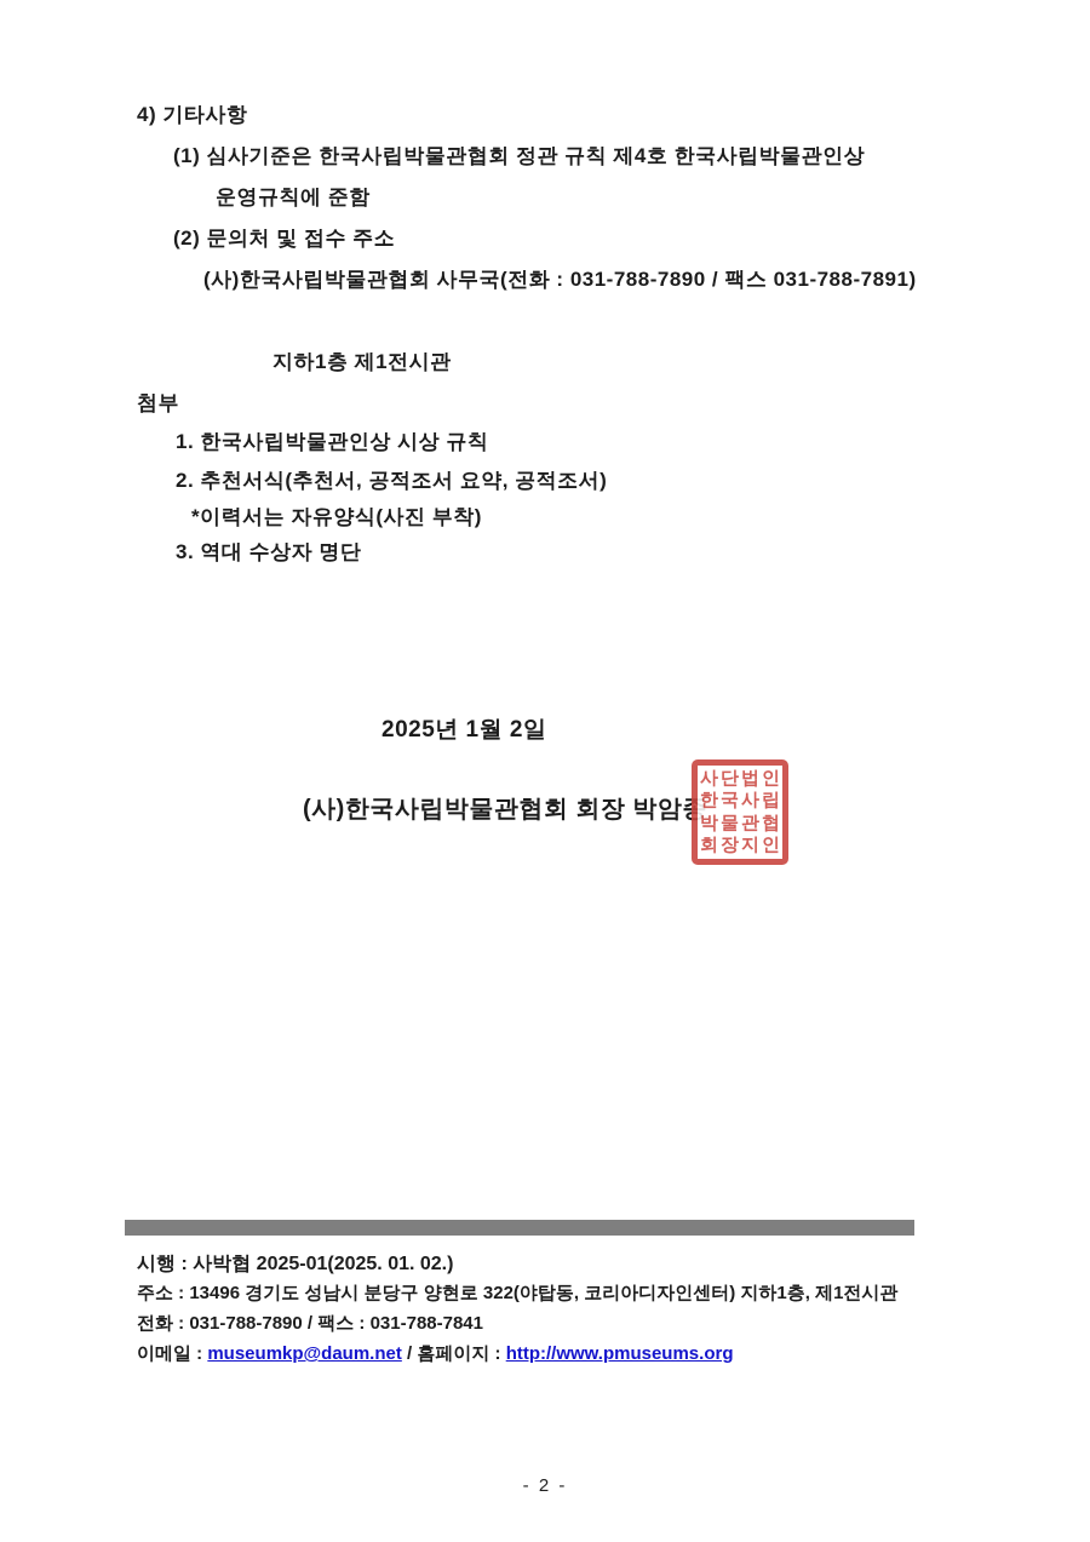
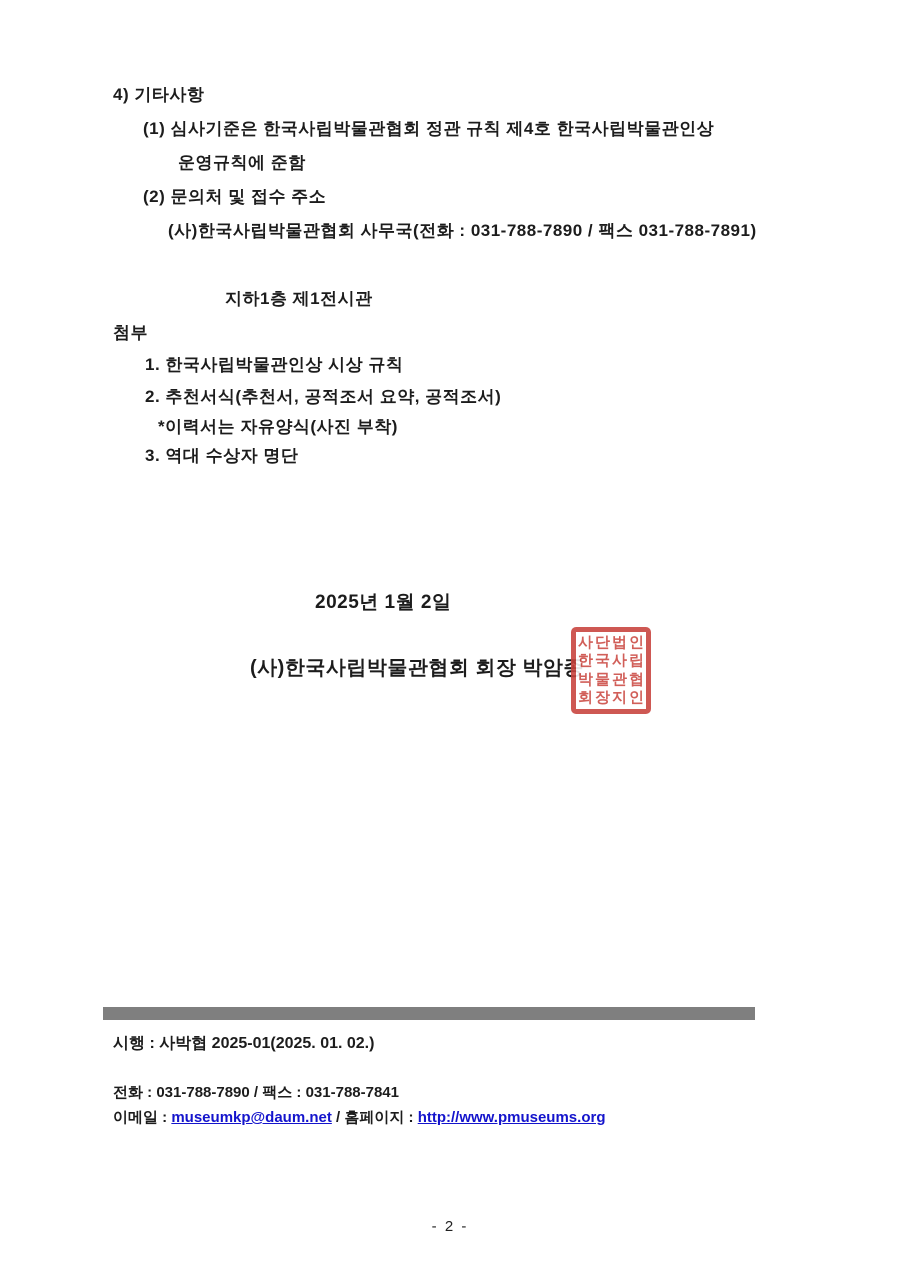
  4) 기타사항
  (1) 심사기준은 한국사립박물관협회 정관 규칙 제4호 한국사립박물관인상
  운영규칙에 준함
  (2) 문의처 및 접수 주소
  (사)한국사립박물관협회 사무국(전화 : 031-788-7890 / 팩스 031-788-7891)
  지하1층 제1전시관
  첨부
  1. 한국사립박물관인상 시상 규칙
  2. 추천서식(추천서, 공적조서 요약, 공적조서)
  *이력서는 자유양식(사진 부착)
  3. 역대 수상자 명단
  2025년 1월 2일
  (사)한국사립박물관협회 회장 박암종
  사단법인
  한국사립
  박물관협
  회장지인
  시행 : 사박협 2025-01(2025. 01. 02.)
- 주소 : 13496 경기도 성남시 분당구 양현로 322(야탑동, 코리아디자인센터) 지하1층, 제1전시관
  전화 : 031-788-7890 / 팩스 : 031-788-7841
  이메일 : museumkp@daum.net / 홈페이지 : http://www.pmuseums.org
  - 2 -
